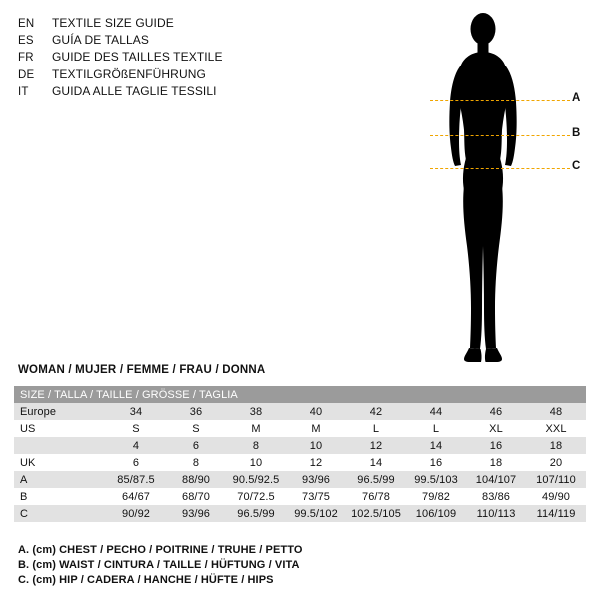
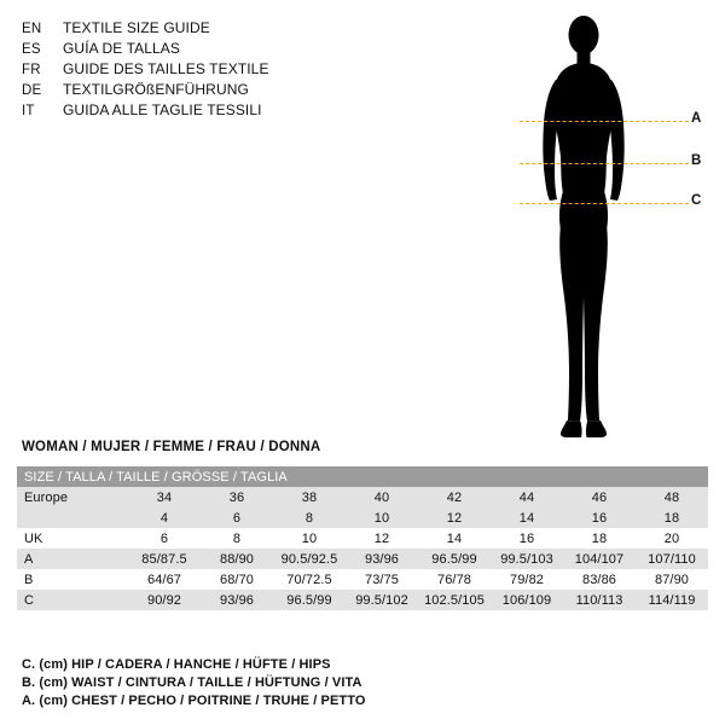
  EN
  TEXTILE SIZE GUIDE
  ES
  GUÍA DE TALLAS
  FR
  GUIDE DES TAILLES TEXTILE
  DE
  TEXTILGRÖßENFÜHRUNG
  IT
  GUIDA ALLE TAGLIE TESSILI
  A
  B
  C
  WOMAN / MUJER / FEMME / FRAU / DONNA
  SIZE / TALLA / TAILLE / GRÖSSE / TAGLIA
  Europe	34	36	38	40	42	44	46	48
- US	S	S	M	M	L	L	XL	XXL
  	4	6	8	10	12	14	16	18
  UK	6	8	10	12	14	16	18	20
  A	85/87.5	88/90	90.5/92.5	93/96	96.5/99	99.5/103	104/107	107/110
- B	64/67	68/70	70/72.5	73/75	76/78	79/82	83/86	49/90
+ B	64/67	68/70	70/72.5	73/75	76/78	79/82	83/86	87/90
  C	90/92	93/96	96.5/99	99.5/102	102.5/105	106/109	110/113	114/119
- A. (cm) CHEST / PECHO / POITRINE / TRUHE / PETTO
+ C. (cm) HIP / CADERA / HANCHE / HÜFTE / HIPS
  B. (cm) WAIST / CINTURA / TAILLE / HÜFTUNG / VITA
- C. (cm) HIP / CADERA / HANCHE / HÜFTE / HIPS
+ A. (cm) CHEST / PECHO / POITRINE / TRUHE / PETTO
